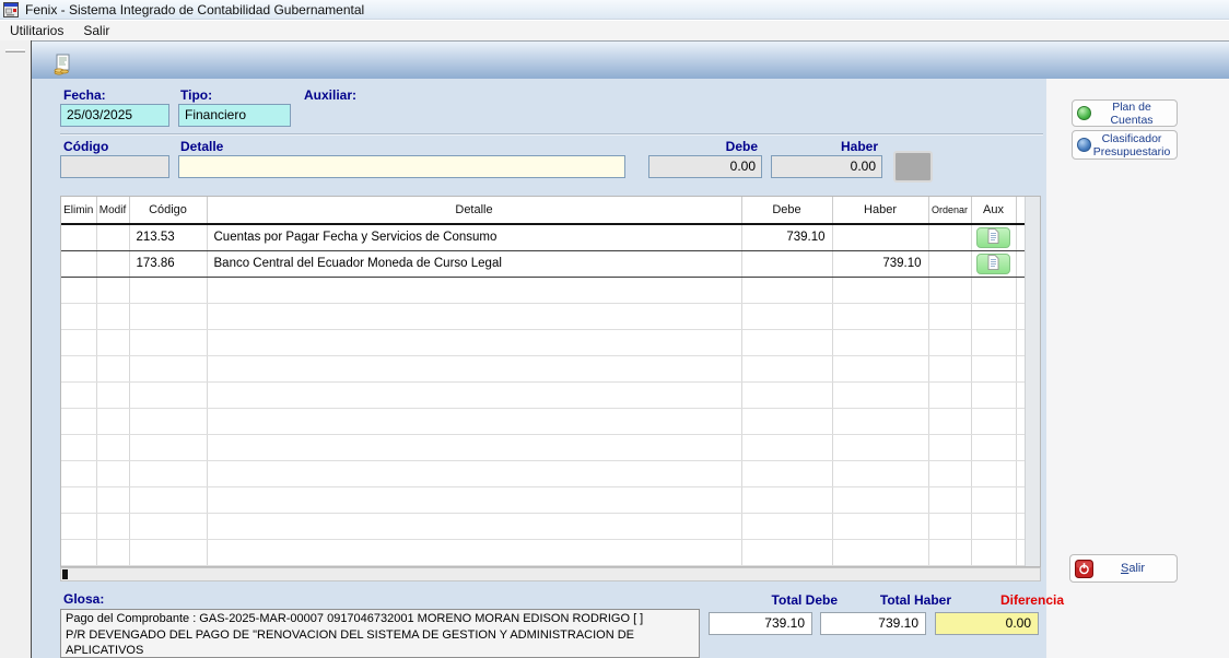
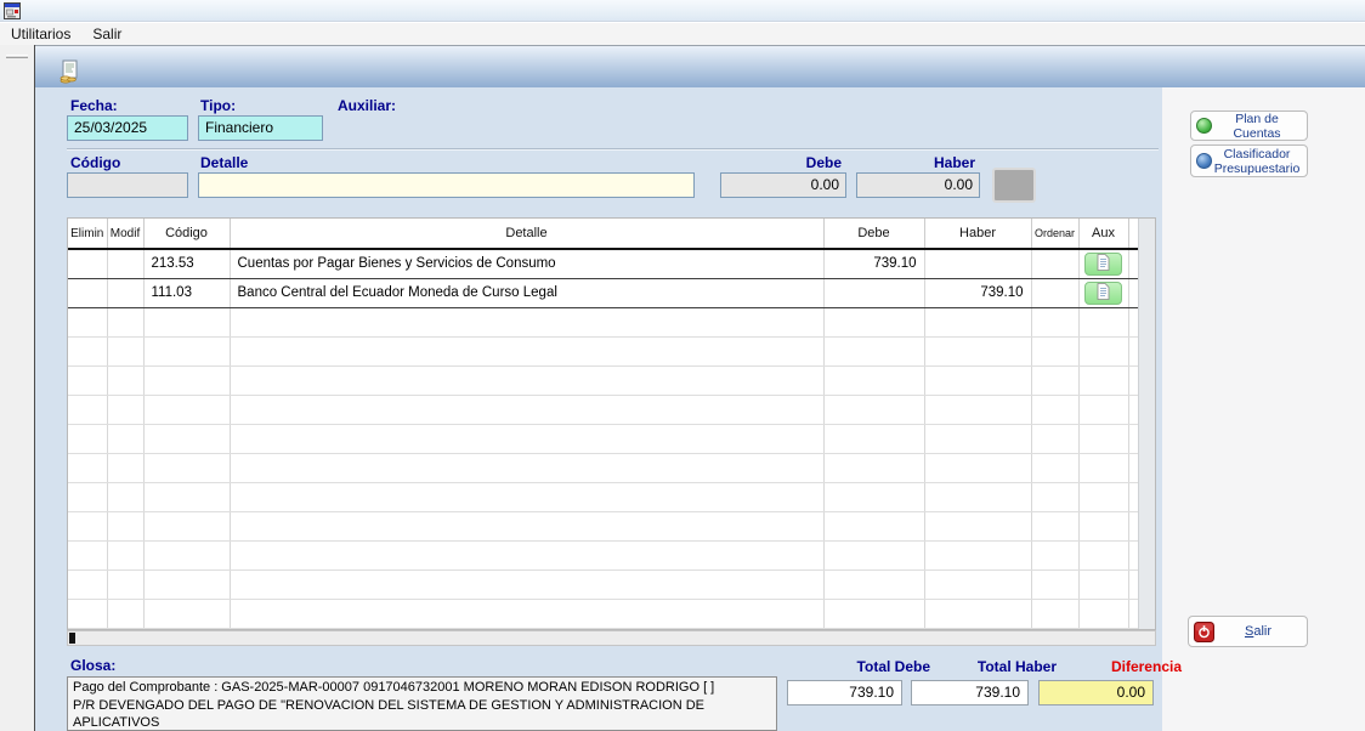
- Fenix - Sistema Integrado de Contabilidad Gubernamental
  Utilitarios
  Salir
  Fecha:
  Tipo:
  Auxiliar:
  25/03/2025
  Financiero
  Código
  Detalle
  Debe
  Haber
  0.00
  0.00
  Elimin	Modif	Código	Detalle	Debe	Haber	Ordenar	Aux
- 		213.53	Cuentas por Pagar Fecha y Servicios de Consumo	739.10
+ 		213.53	Cuentas por Pagar Bienes y Servicios de Consumo	739.10
- 		173.86	Banco Central del Ecuador Moneda de Curso Legal		739.10
+ 		111.03	Banco Central del Ecuador Moneda de Curso Legal		739.10
  Glosa:
  Pago del Comprobante : GAS-2025-MAR-00007 0917046732001 MORENO MORAN EDISON RODRIGO [ ]
  P/R DEVENGADO DEL PAGO DE "RENOVACION DEL SISTEMA DE GESTION Y ADMINISTRACION DE APLICATIVOS
  Total Debe
  Total Haber
  Diferencia
  739.10
  739.10
  0.00
  Plan de Cuentas
  Clasificador Presupuestario
  Salir
